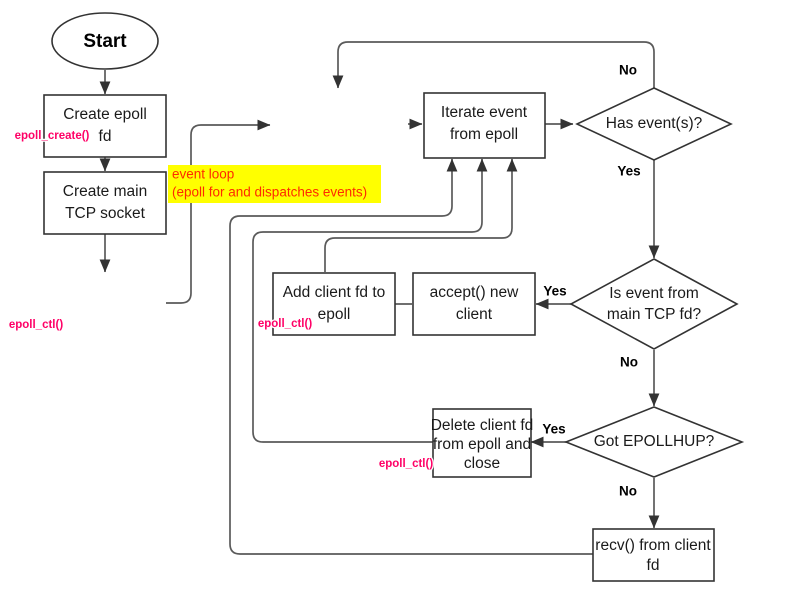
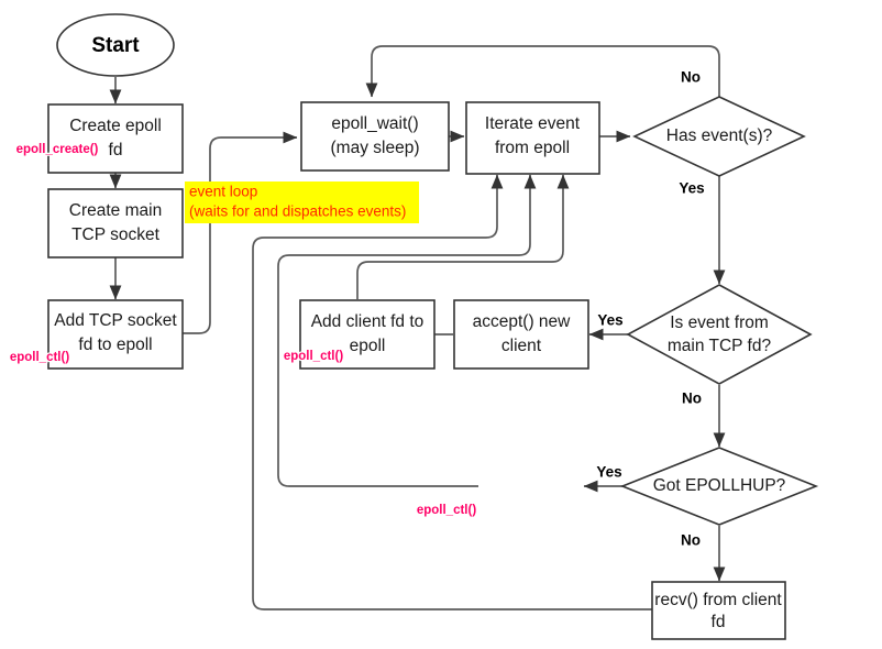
  Start
  Create epoll
  fd
  Create main
  TCP socket
+ Add TCP socket
+ fd to epoll
+ epoll_wait()
+ (may sleep)
  Iterate event
  from epoll
  Has event(s)?
  Is event from
  main TCP fd?
  accept() new
  client
  Add client fd to
  epoll
  Got EPOLLHUP?
- Delete client fd
- from epoll and
- close
  recv() from client
  fd
  No
  Yes
  Yes
  No
  Yes
  No
  event loop
- (epoll for and dispatches events)
+ (waits for and dispatches events)
  epoll_create()
  epoll_ctl()
  epoll_ctl()
  epoll_ctl()
